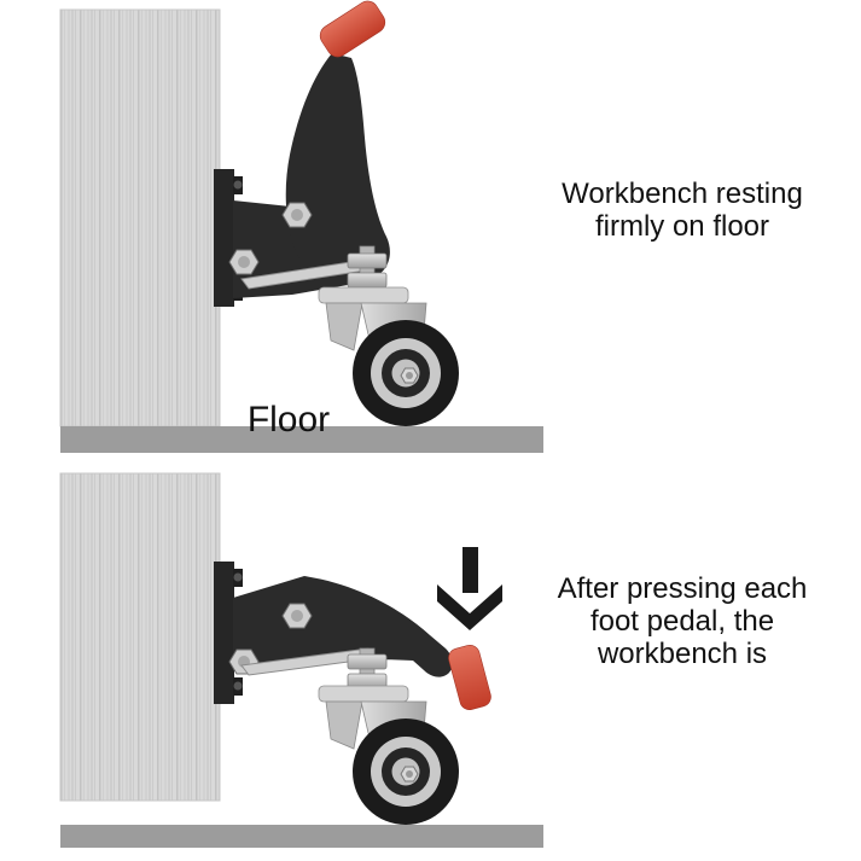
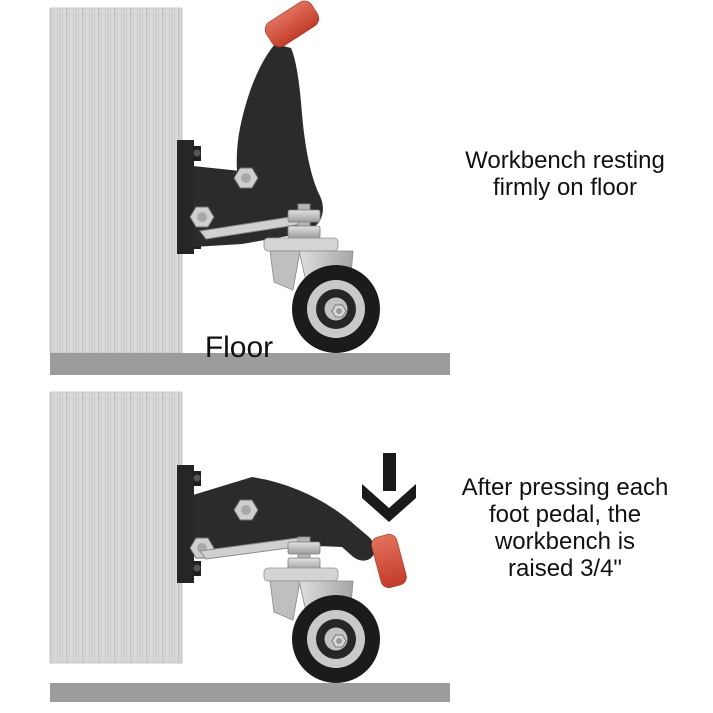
  Floor
  Workbench resting
  firmly on floor
  After pressing each
  foot pedal, the
  workbench is
+ raised 3/4"
